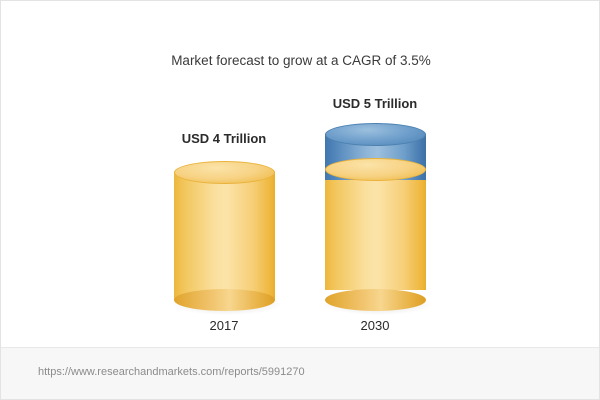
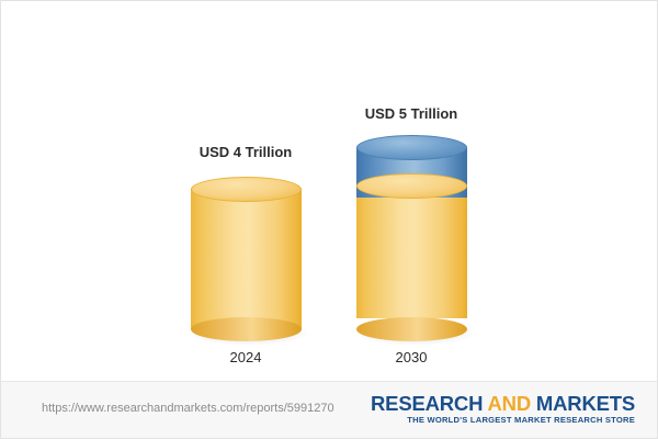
- Market forecast to grow at a CAGR of 3.5%
  USD 4 Trillion
- 2017
+ 2024
  USD 5 Trillion
  2030
  https://www.researchandmarkets.com/reports/5991270
+ RESEARCH AND MARKETS
+ THE WORLD'S LARGEST MARKET RESEARCH STORE
